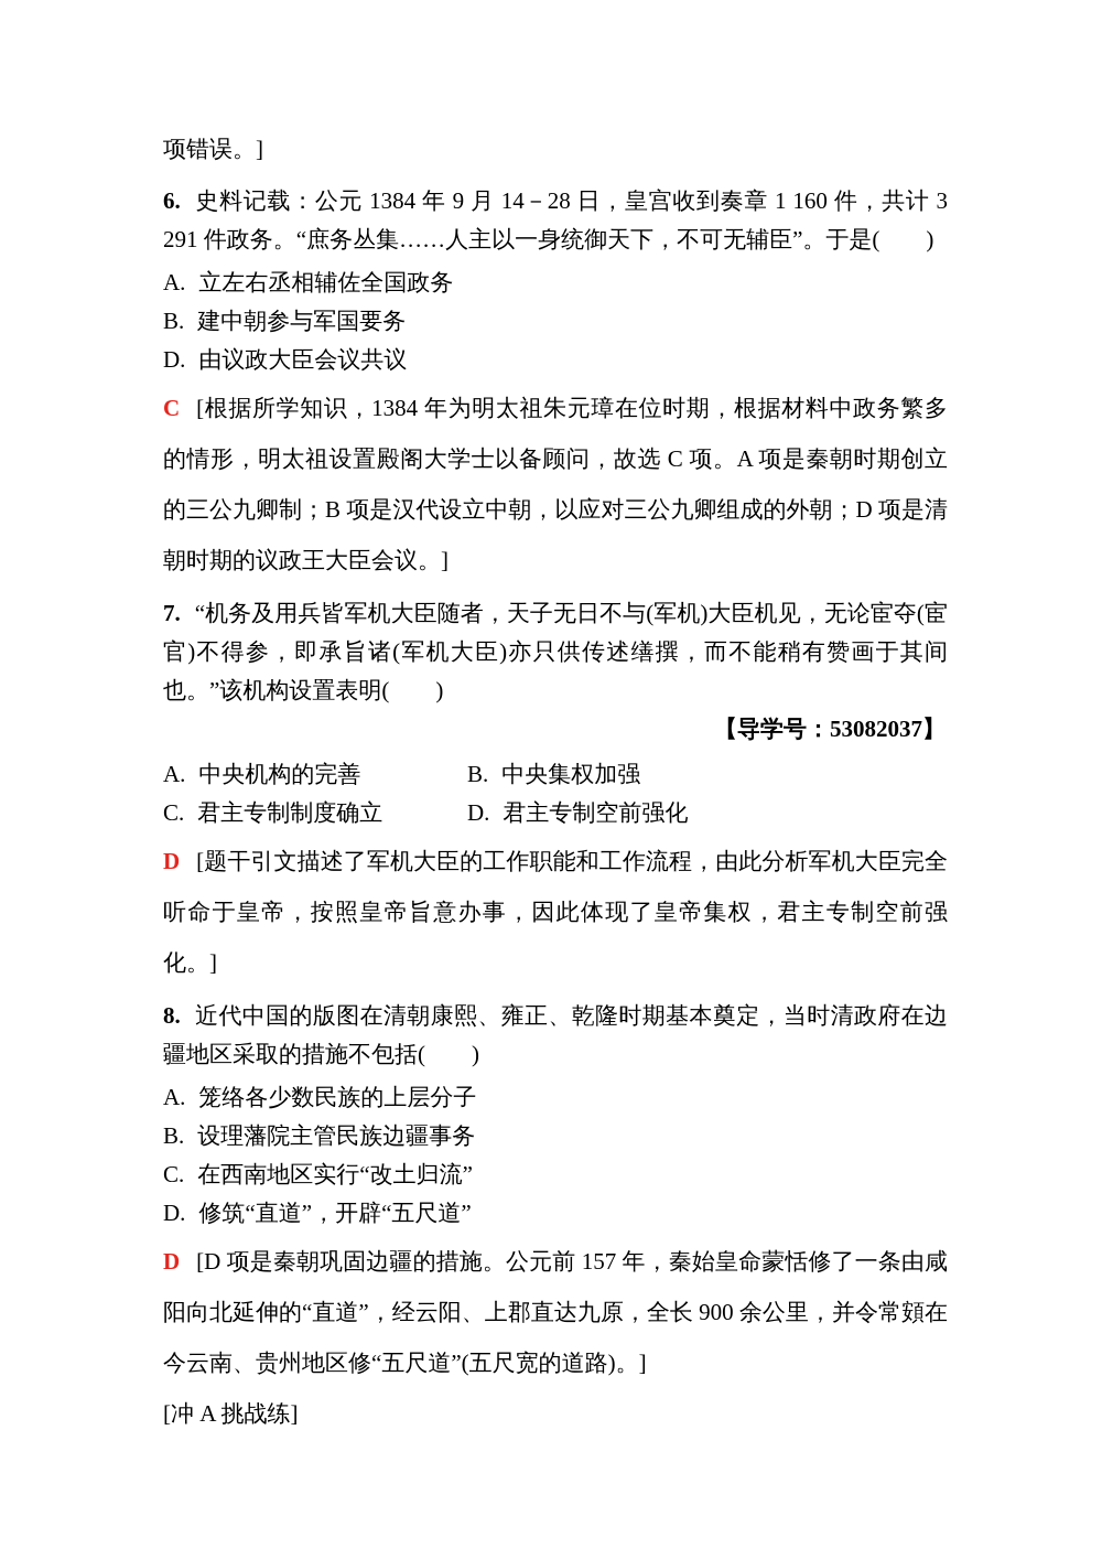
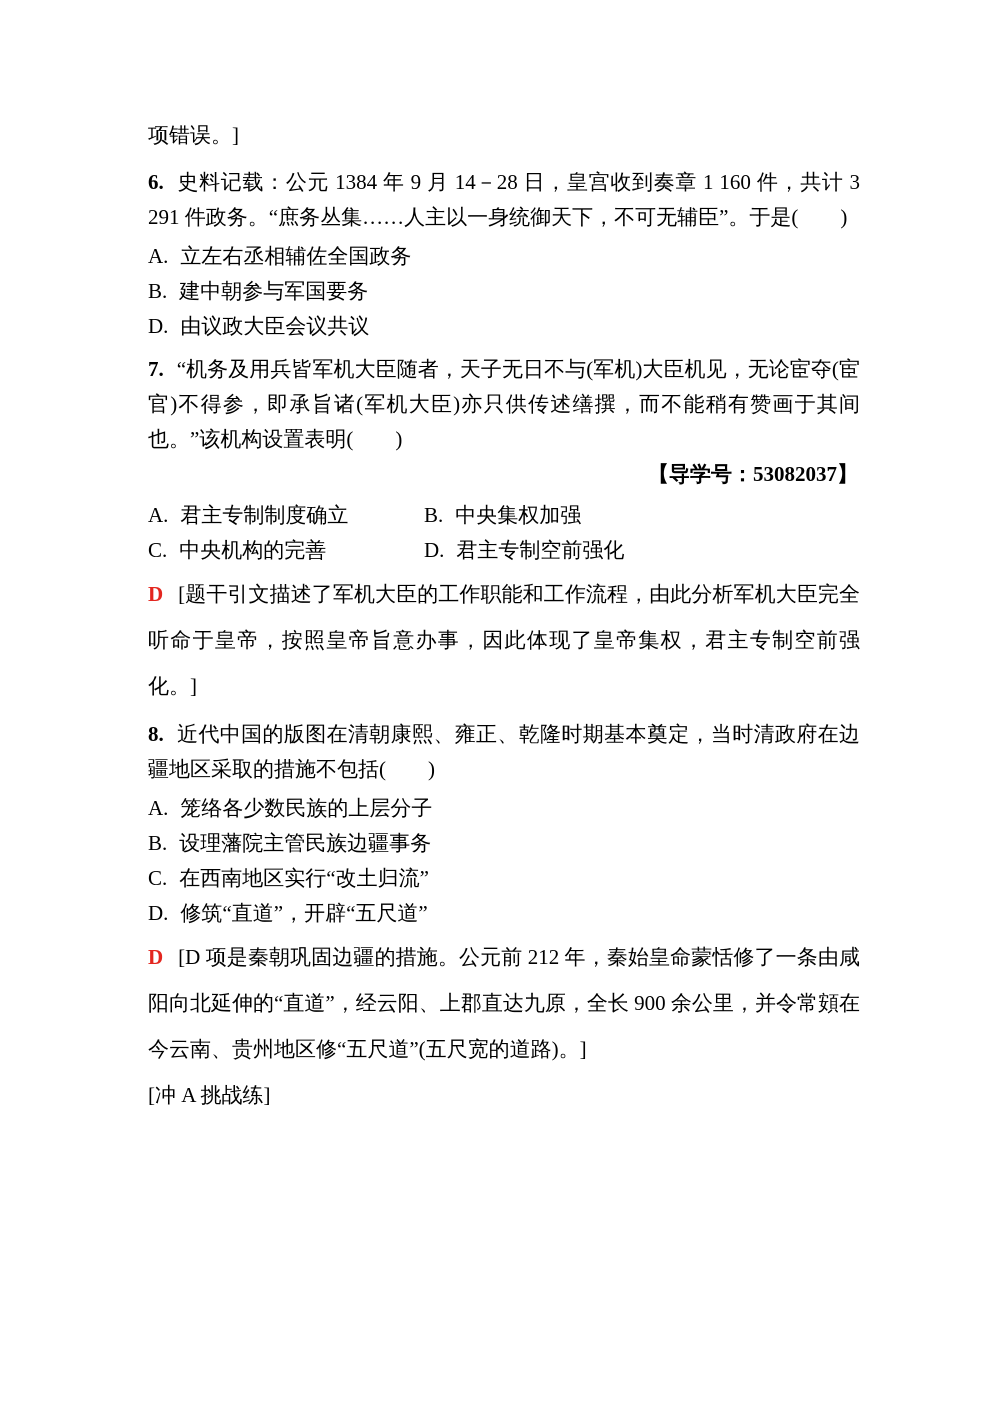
  项错误。]
  6. 史料记载：公元 1384 年 9 月 14－28 日，皇宫收到奏章 1 160 件，共计 3 291 件政务。“庶务丛集……人主以一身统御天下，不可无辅臣”。于是( )
  A. 立左右丞相辅佐全国政务
  B. 建中朝参与军国要务
  D. 由议政大臣会议共议
- C [根据所学知识，1384 年为明太祖朱元璋在位时期，根据材料中政务繁多的情形，明太祖设置殿阁大学士以备顾问，故选 C 项。A 项是秦朝时期创立的三公九卿制；B 项是汉代设立中朝，以应对三公九卿组成的外朝；D 项是清朝时期的议政王大臣会议。]
  7. “机务及用兵皆军机大臣随者，天子无日不与(军机)大臣机见，无论宦夺(宦官)不得参，即承旨诸(军机大臣)亦只供传述缮撰，而不能稍有赞画于其间也。”该机构设置表明( )
  【导学号：53082037】
- A. 中央机构的完善
+ A. 君主专制制度确立
  B. 中央集权加强
- C. 君主专制制度确立
+ C. 中央机构的完善
  D. 君主专制空前强化
  D [题干引文描述了军机大臣的工作职能和工作流程，由此分析军机大臣完全听命于皇帝，按照皇帝旨意办事，因此体现了皇帝集权，君主专制空前强化。]
  8. 近代中国的版图在清朝康熙、雍正、乾隆时期基本奠定，当时清政府在边疆地区采取的措施不包括( )
  A. 笼络各少数民族的上层分子
  B. 设理藩院主管民族边疆事务
  C. 在西南地区实行“改土归流”
  D. 修筑“直道”，开辟“五尺道”
- D [D 项是秦朝巩固边疆的措施。公元前 157 年，秦始皇命蒙恬修了一条由咸阳向北延伸的“直道”，经云阳、上郡直达九原，全长 900 余公里，并令常頞在今云南、贵州地区修“五尺道”(五尺宽的道路)。]
+ D [D 项是秦朝巩固边疆的措施。公元前 212 年，秦始皇命蒙恬修了一条由咸阳向北延伸的“直道”，经云阳、上郡直达九原，全长 900 余公里，并令常頞在今云南、贵州地区修“五尺道”(五尺宽的道路)。]
  [冲 A 挑战练]
